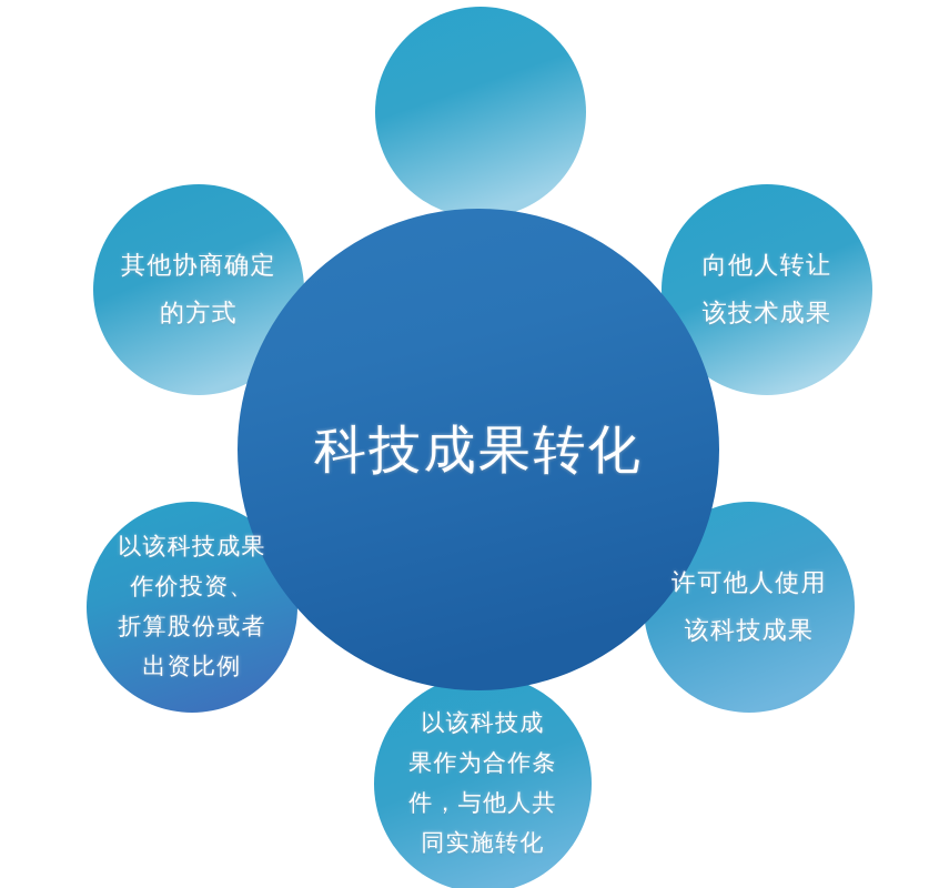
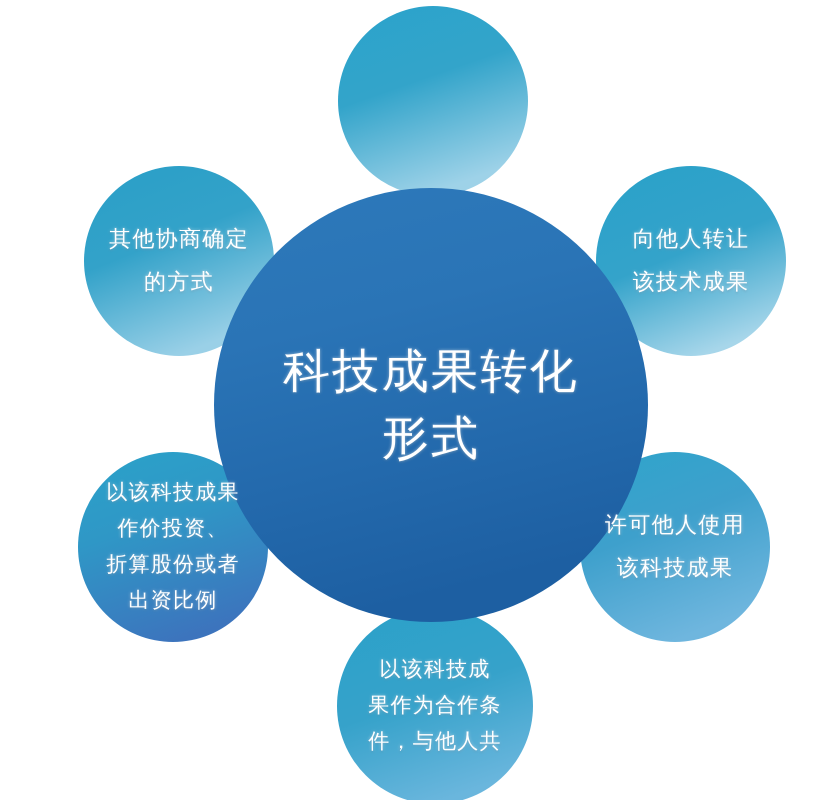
  科技成果转化
+ 形式
  向他人转让
  该技术成果
  许可他人使用
  该科技成果
  以该科技成
  果作为合作条
  件，与他人共
- 同实施转化
  以该科技成果
  作价投资、
  折算股份或者
  出资比例
  其他协商确定
  的方式
